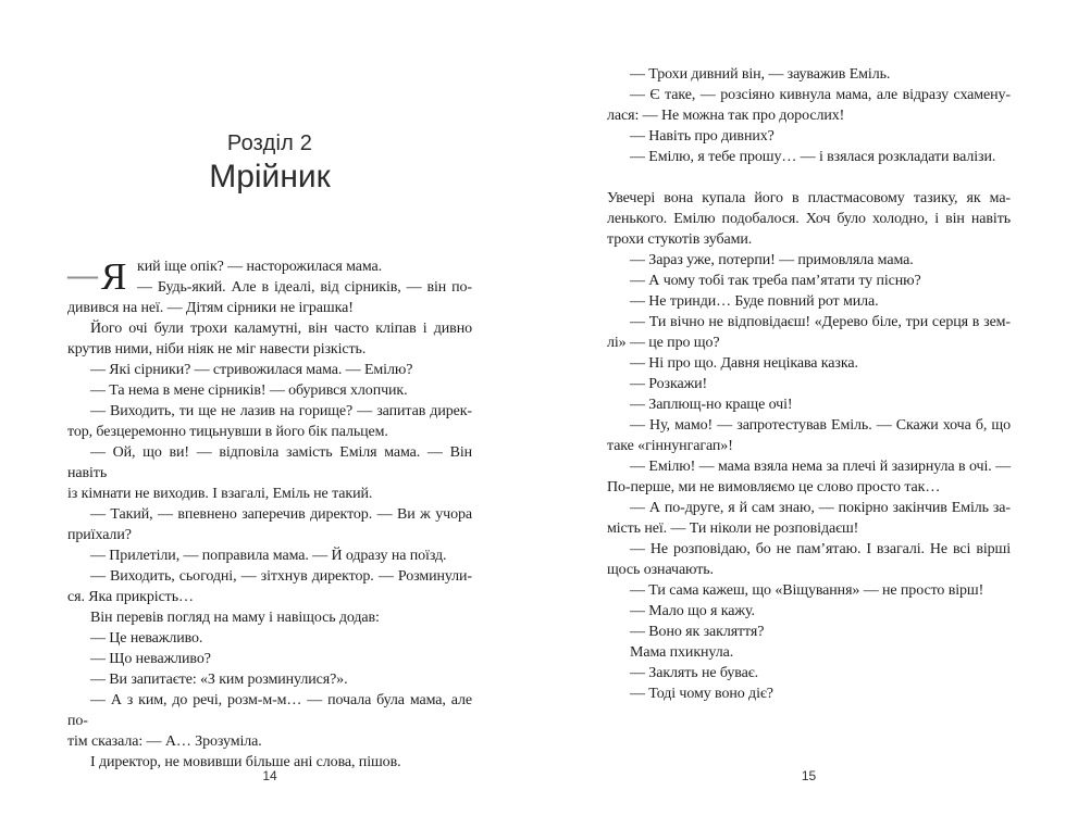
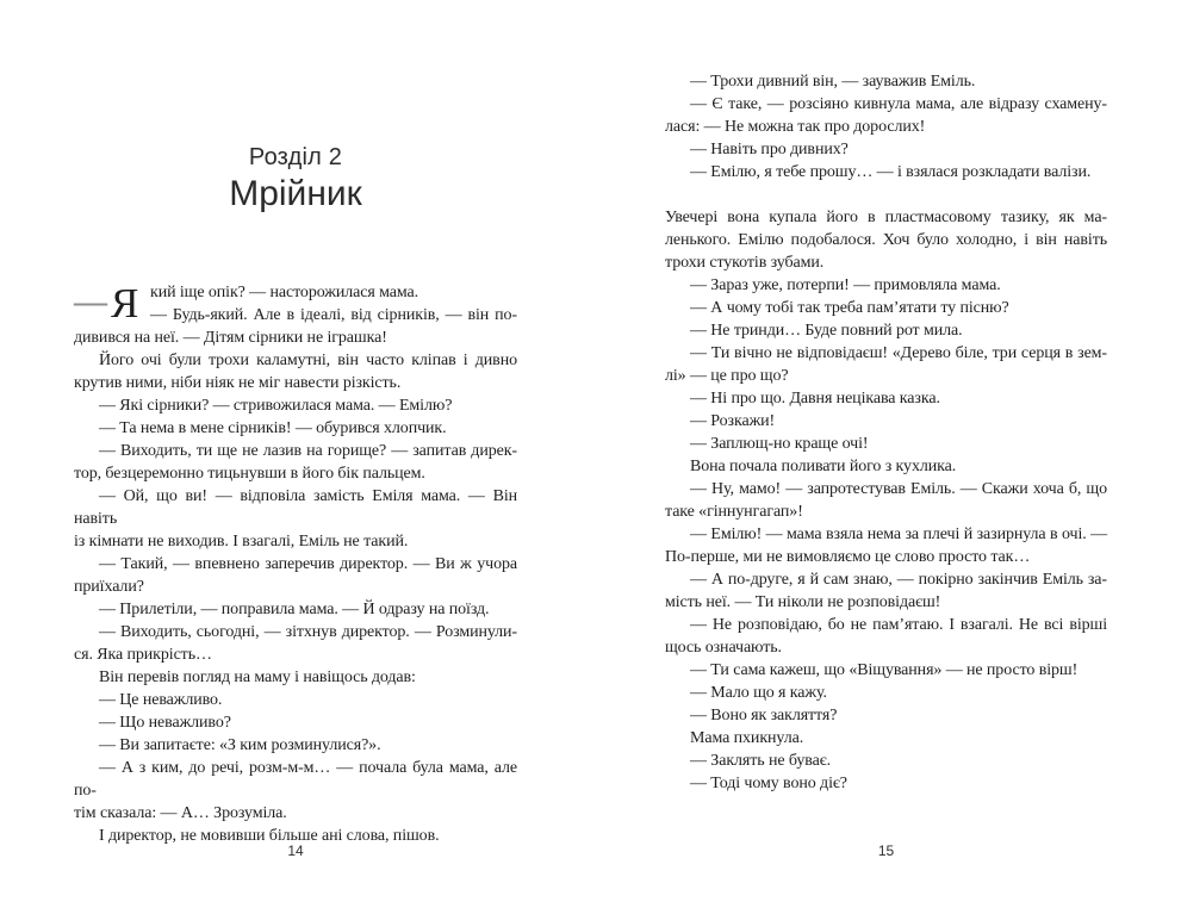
  Розділ 2
  Мрійник
  —
  Я
  кий іще опік? — насторожилася мама.
  — Будь-який. Але в ідеалі, від сірників, — він по-
  дивився на неї. — Дітям сірники не іграшка!
  Його очі були трохи каламутні, він часто кліпав і дивно
  крутив ними, ніби ніяк не міг навести різкість.
  — Які сірники? — стривожилася мама. — Емілю?
  — Та нема в мене сірників! — обурився хлопчик.
  — Виходить, ти ще не лазив на горище? — запитав дирек-
  тор, безцеремонно тицьнувши в його бік пальцем.
  — Ой, що ви! — відповіла замість Еміля мама. — Він навіть
  із кімнати не виходив. І взагалі, Еміль не такий.
  — Такий, — впевнено заперечив директор. — Ви ж учора
  приїхали?
  — Прилетіли, — поправила мама. — Й одразу на поїзд.
  — Виходить, сьогодні, — зітхнув директор. — Розминули-
  ся. Яка прикрість…
  Він перевів погляд на маму і навіщось додав:
  — Це неважливо.
  — Що неважливо?
  — Ви запитаєте: «З ким розминулися?».
  — А з ким, до речі, розм-м-м… — почала була мама, але по-
  тім сказала: — А… Зрозуміла.
  І директор, не мовивши більше ані слова, пішов.
  14
  — Трохи дивний він, — зауважив Еміль.
  — Є таке, — розсіяно кивнула мама, але відразу схамену-
  лася: — Не можна так про дорослих!
  — Навіть про дивних?
  — Емілю, я тебе прошу… — і взялася розкладати валізи.
  Увечері вона купала його в пластмасовому тазику, як ма-
  ленького. Емілю подобалося. Хоч було холодно, і він навіть
  трохи стукотів зубами.
  — Зараз уже, потерпи! — примовляла мама.
  — А чому тобі так треба пам’ятати ту пісню?
  — Не тринди… Буде повний рот мила.
  — Ти вічно не відповідаєш! «Дерево біле, три серця в зем-
  лі» — це про що?
  — Ні про що. Давня нецікава казка.
  — Розкажи!
  — Заплющ-но краще очі!
+ Вона почала поливати його з кухлика.
  — Ну, мамо! — запротестував Еміль. — Скажи хоча б, що
  таке «гіннунгагап»!
  — Емілю! — мама взяла нема за плечі й зазирнула в очі. —
  По-перше, ми не вимовляємо це слово просто так…
  — А по-друге, я й сам знаю, — покірно закінчив Еміль за-
  мість неї. — Ти ніколи не розповідаєш!
  — Не розповідаю, бо не пам’ятаю. І взагалі. Не всі вірші
  щось означають.
  — Ти сама кажеш, що «Віщування» — не просто вірш!
  — Мало що я кажу.
  — Воно як закляття?
  Мама пхикнула.
  — Заклять не буває.
  — Тоді чому воно діє?
  15
